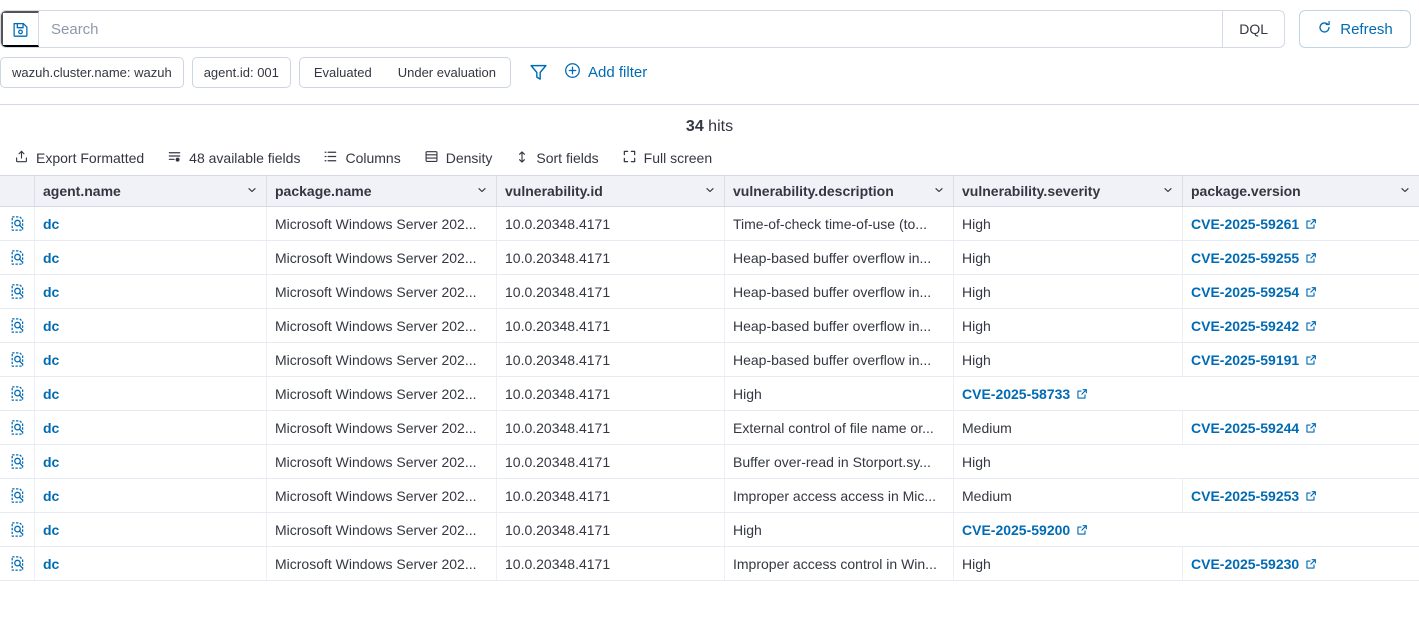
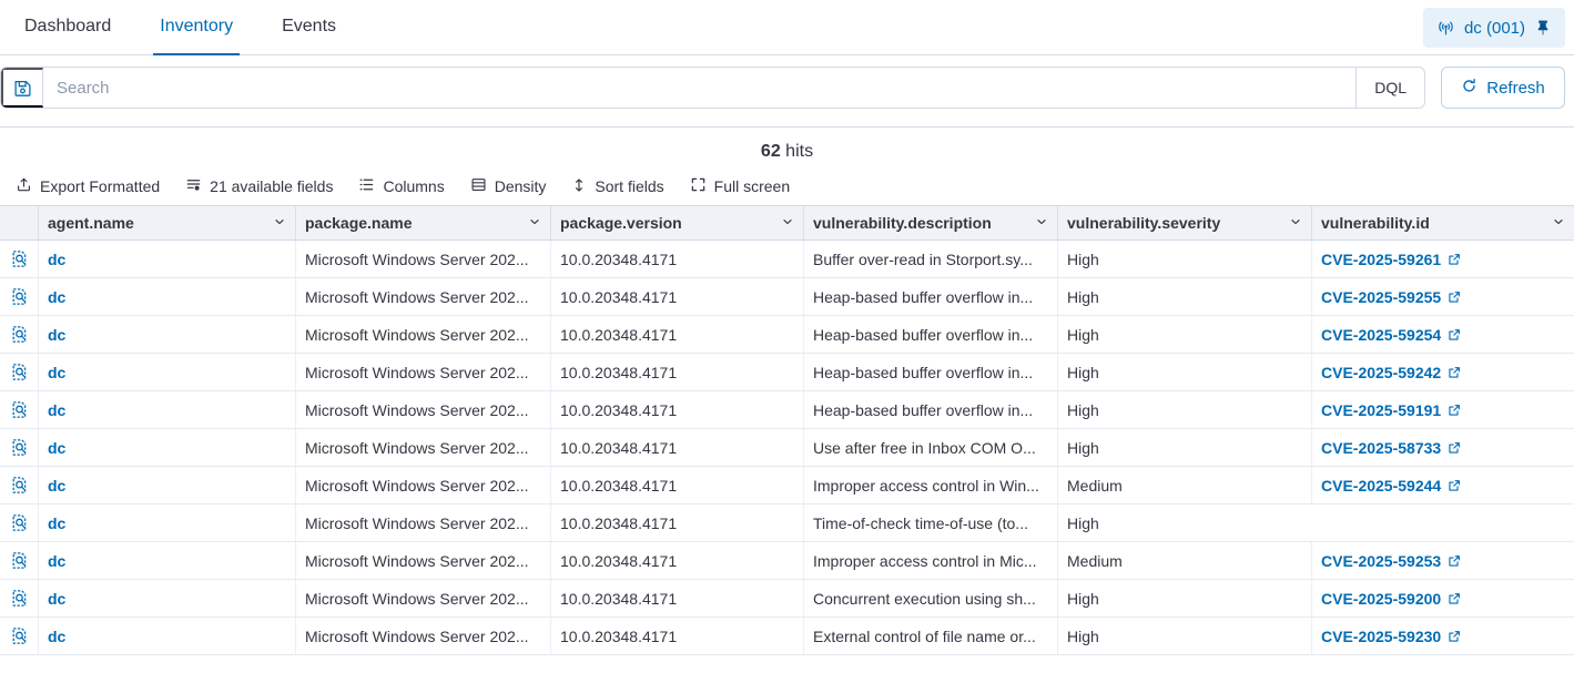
+ Dashboard
+ Inventory
+ Events
+ dc (001)
  Search
  DQL
  Refresh
- wazuh.cluster.name: wazuh
- agent.id: 001
- Evaluated
- Under evaluation
- Add filter
- 34 hits
+ 62 hits
  Export Formatted
- 48 available fields
+ 21 available fields
  Columns
  Density
  Sort fields
  Full screen
  agent.name
  package.name
- vulnerability.id
+ package.version
  vulnerability.description
  vulnerability.severity
- package.version
+ vulnerability.id
  dc
  Microsoft Windows Server 202...
  10.0.20348.4171
- Time-of-check time-of-use (to...
+ Buffer over-read in Storport.sy...
  High
  CVE-2025-59261
  dc
  Microsoft Windows Server 202...
  10.0.20348.4171
  Heap-based buffer overflow in...
  High
  CVE-2025-59255
  dc
  Microsoft Windows Server 202...
  10.0.20348.4171
  Heap-based buffer overflow in...
  High
  CVE-2025-59254
  dc
  Microsoft Windows Server 202...
  10.0.20348.4171
  Heap-based buffer overflow in...
  High
  CVE-2025-59242
  dc
  Microsoft Windows Server 202...
  10.0.20348.4171
  Heap-based buffer overflow in...
  High
  CVE-2025-59191
  dc
  Microsoft Windows Server 202...
  10.0.20348.4171
+ Use after free in Inbox COM O...
  High
  CVE-2025-58733
  dc
  Microsoft Windows Server 202...
  10.0.20348.4171
- External control of file name or...
+ Improper access control in Win...
  Medium
  CVE-2025-59244
  dc
  Microsoft Windows Server 202...
  10.0.20348.4171
- Buffer over-read in Storport.sy...
+ Time-of-check time-of-use (to...
  High
  dc
  Microsoft Windows Server 202...
  10.0.20348.4171
- Improper access access in Mic...
+ Improper access control in Mic...
  Medium
  CVE-2025-59253
  dc
  Microsoft Windows Server 202...
  10.0.20348.4171
+ Concurrent execution using sh...
  High
  CVE-2025-59200
  dc
  Microsoft Windows Server 202...
  10.0.20348.4171
- Improper access control in Win...
+ External control of file name or...
  High
  CVE-2025-59230
